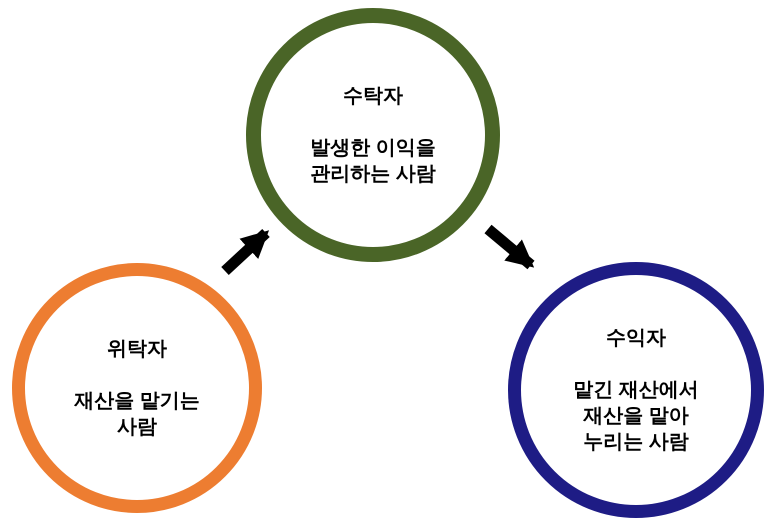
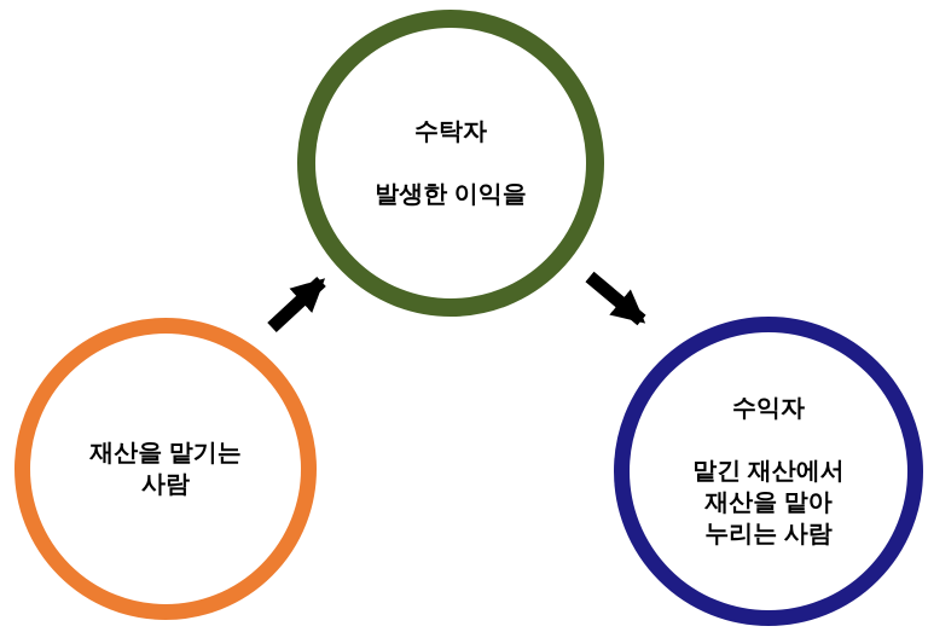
  수탁자
  발생한 이익을
- 관리하는 사람
- 위탁자
  재산을 맡기는
  사람
  수익자
  맡긴 재산에서
  재산을 맡아
  누리는 사람
